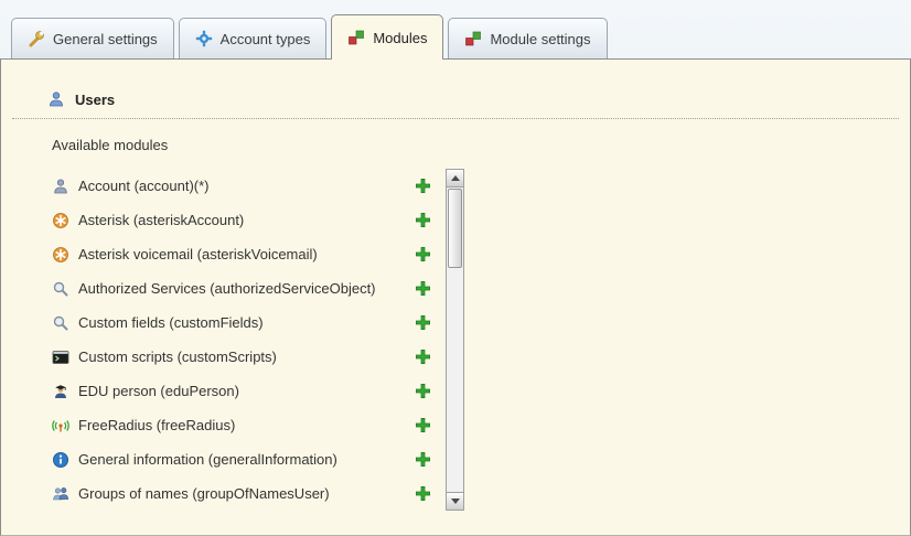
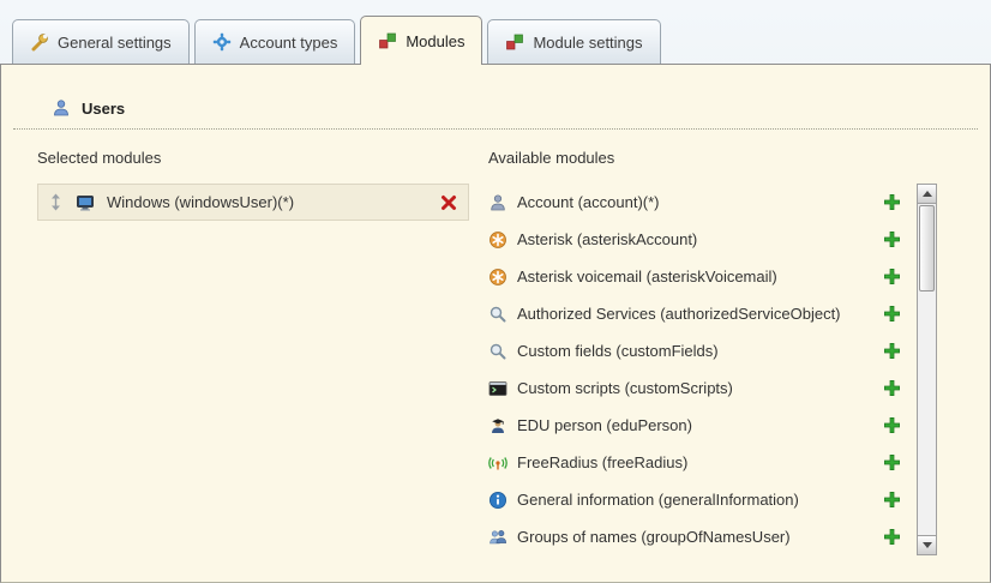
  General settings
  Account types
  Modules
  Module settings
  Users
+ Selected modules
+ Windows (windowsUser)(*)
  Available modules
  Account (account)(*)
  Asterisk (asteriskAccount)
  Asterisk voicemail (asteriskVoicemail)
  Authorized Services (authorizedServiceObject)
  Custom fields (customFields)
  Custom scripts (customScripts)
  EDU person (eduPerson)
  FreeRadius (freeRadius)
  General information (generalInformation)
  Groups of names (groupOfNamesUser)
